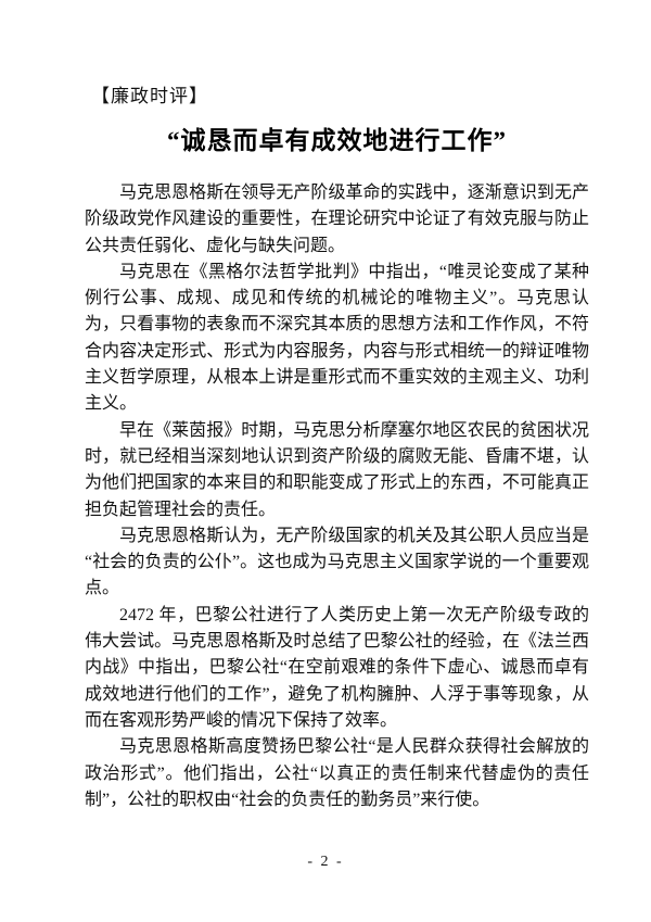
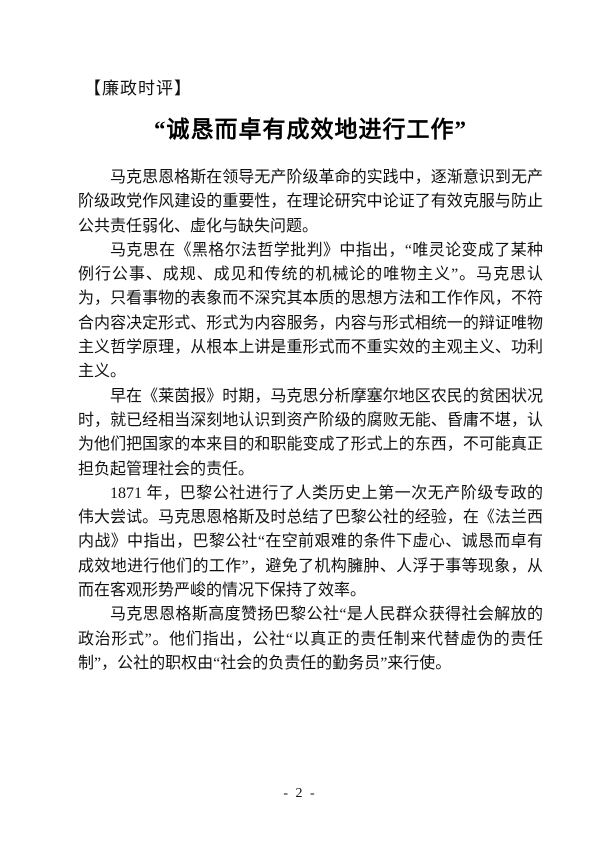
  【廉政时评】
  “诚恳而卓有成效地进行工作”
  马克思恩格斯在领导无产阶级革命的实践中，逐渐意识到无产阶级政党作风建设的重要性，在理论研究中论证了有效克服与防止公共责任弱化、虚化与缺失问题。
  马克思在《黑格尔法哲学批判》中指出，“唯灵论变成了某种例行公事、成规、成见和传统的机械论的唯物主义”。马克思认为，只看事物的表象而不深究其本质的思想方法和工作作风，不符合内容决定形式、形式为内容服务，内容与形式相统一的辩证唯物主义哲学原理，从根本上讲是重形式而不重实效的主观主义、功利主义。
  早在《莱茵报》时期，马克思分析摩塞尔地区农民的贫困状况时，就已经相当深刻地认识到资产阶级的腐败无能、昏庸不堪，认为他们把国家的本来目的和职能变成了形式上的东西，不可能真正担负起管理社会的责任。
- 马克思恩格斯认为，无产阶级国家的机关及其公职人员应当是“社会的负责的公仆”。这也成为马克思主义国家学说的一个重要观点。
- 2472 年，巴黎公社进行了人类历史上第一次无产阶级专政的伟大尝试。马克思恩格斯及时总结了巴黎公社的经验，在《法兰西内战》中指出，巴黎公社“在空前艰难的条件下虚心、诚恳而卓有成效地进行他们的工作”，避免了机构臃肿、人浮于事等现象，从而在客观形势严峻的情况下保持了效率。
+ 1871 年，巴黎公社进行了人类历史上第一次无产阶级专政的伟大尝试。马克思恩格斯及时总结了巴黎公社的经验，在《法兰西内战》中指出，巴黎公社“在空前艰难的条件下虚心、诚恳而卓有成效地进行他们的工作”，避免了机构臃肿、人浮于事等现象，从而在客观形势严峻的情况下保持了效率。
  马克思恩格斯高度赞扬巴黎公社“是人民群众获得社会解放的政治形式”。他们指出，公社“以真正的责任制来代替虚伪的责任制”，公社的职权由“社会的负责任的勤务员”来行使。
  - 2 -
